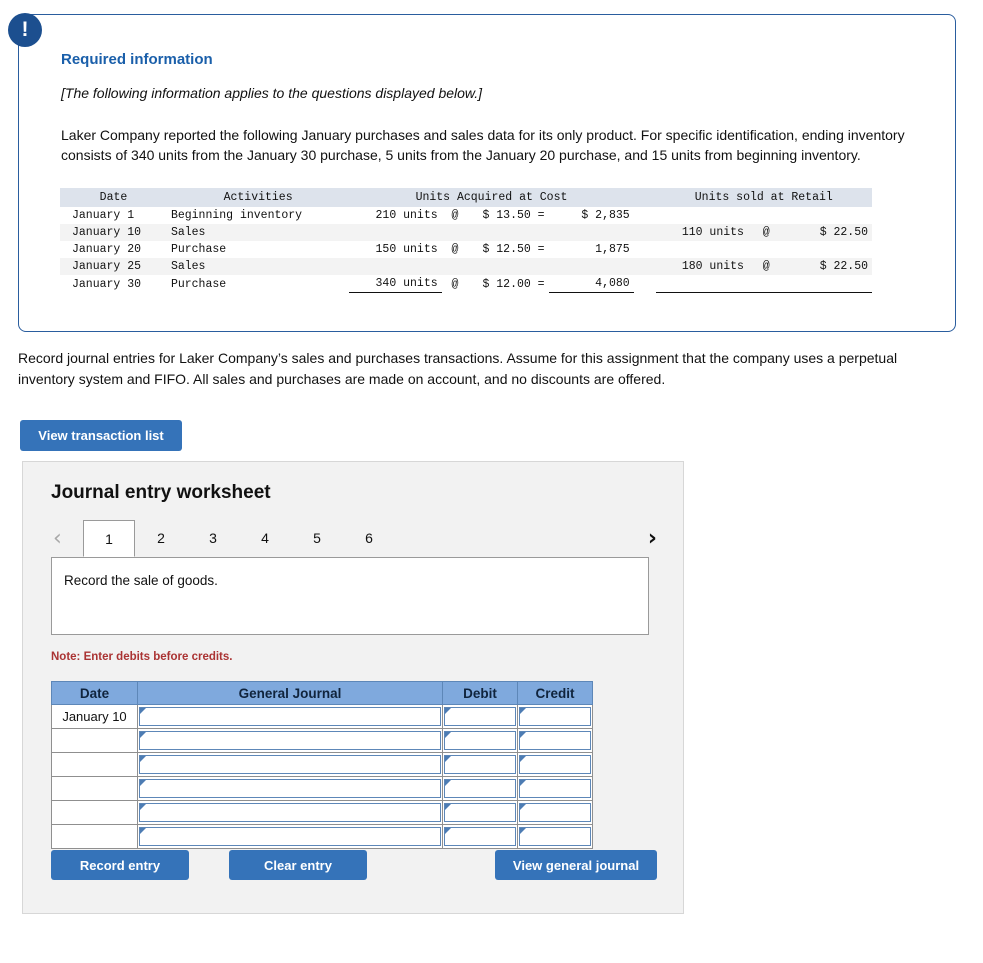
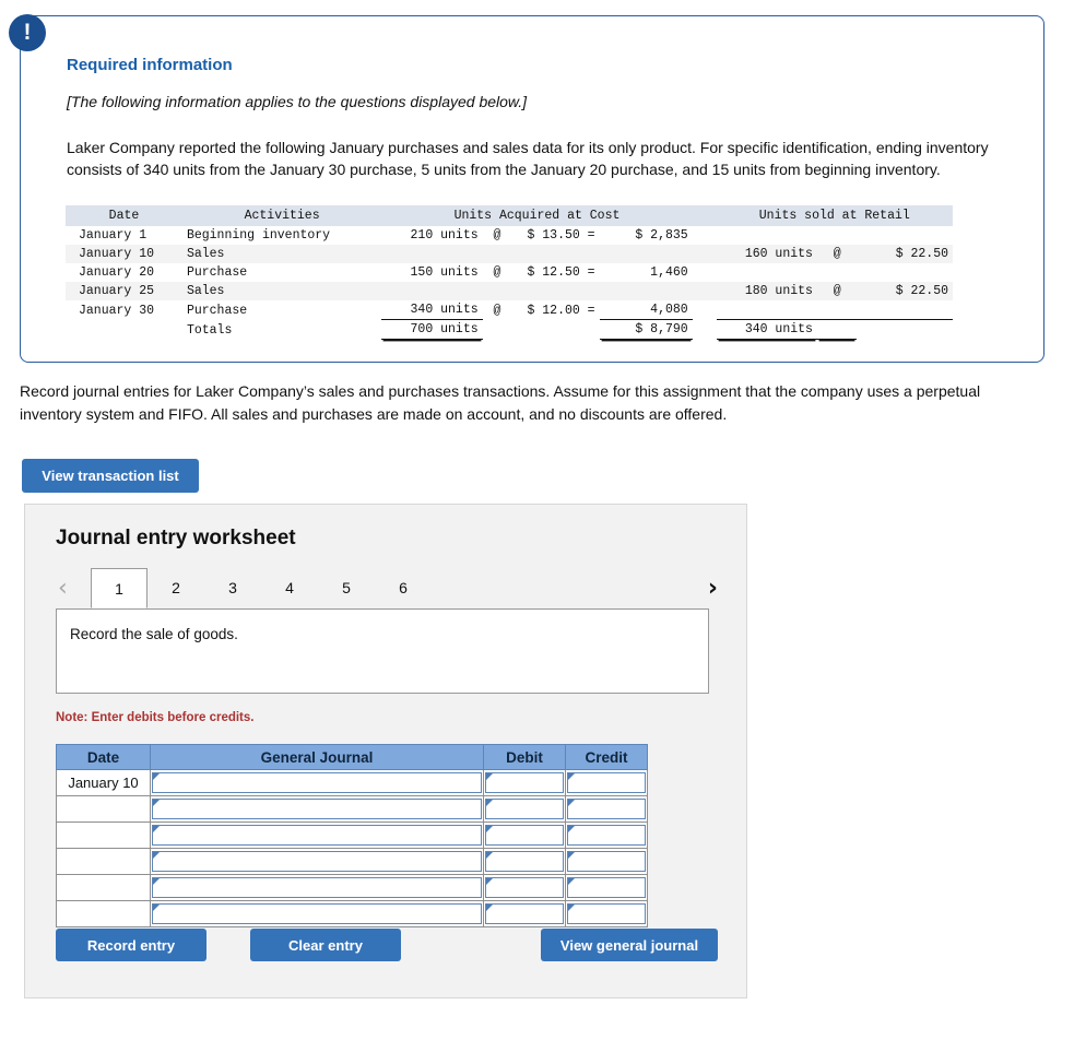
  Required information
  [The following information applies to the questions displayed below.]
  Laker Company reported the following January purchases and sales data for its only product. For specific identification, ending inventory consists of 340 units from the January 30 purchase, 5 units from the January 20 purchase, and 15 units from beginning inventory.
  !
  Date	Activities	Units Acquired at Cost		Units sold at Retail
  January 1	Beginning inventory	210 units	@	$ 13.50 =	$ 2,835
- January 10	Sales						110 units	@	$ 22.50
+ January 10	Sales						160 units	@	$ 22.50
- January 20	Purchase	150 units	@	$ 12.50 =	1,875
+ January 20	Purchase	150 units	@	$ 12.50 =	1,460
  January 25	Sales						180 units	@	$ 22.50
  January 30	Purchase	340 units	@	$ 12.00 =	4,080
+ 	Totals	700 units			$ 8,790		340 units
  Record journal entries for Laker Company’s sales and purchases transactions. Assume for this assignment that the company uses a perpetual inventory system and FIFO. All sales and purchases are made on account, and no discounts are offered.
  View transaction list
  Journal entry worksheet
  ‹
  ›
  1
  2
  3
  4
  5
  6
  Record the sale of goods.
  Note: Enter debits before credits.
  Date	General Journal	Debit	Credit
  January 10
  Record entry
  Clear entry
  View general journal
